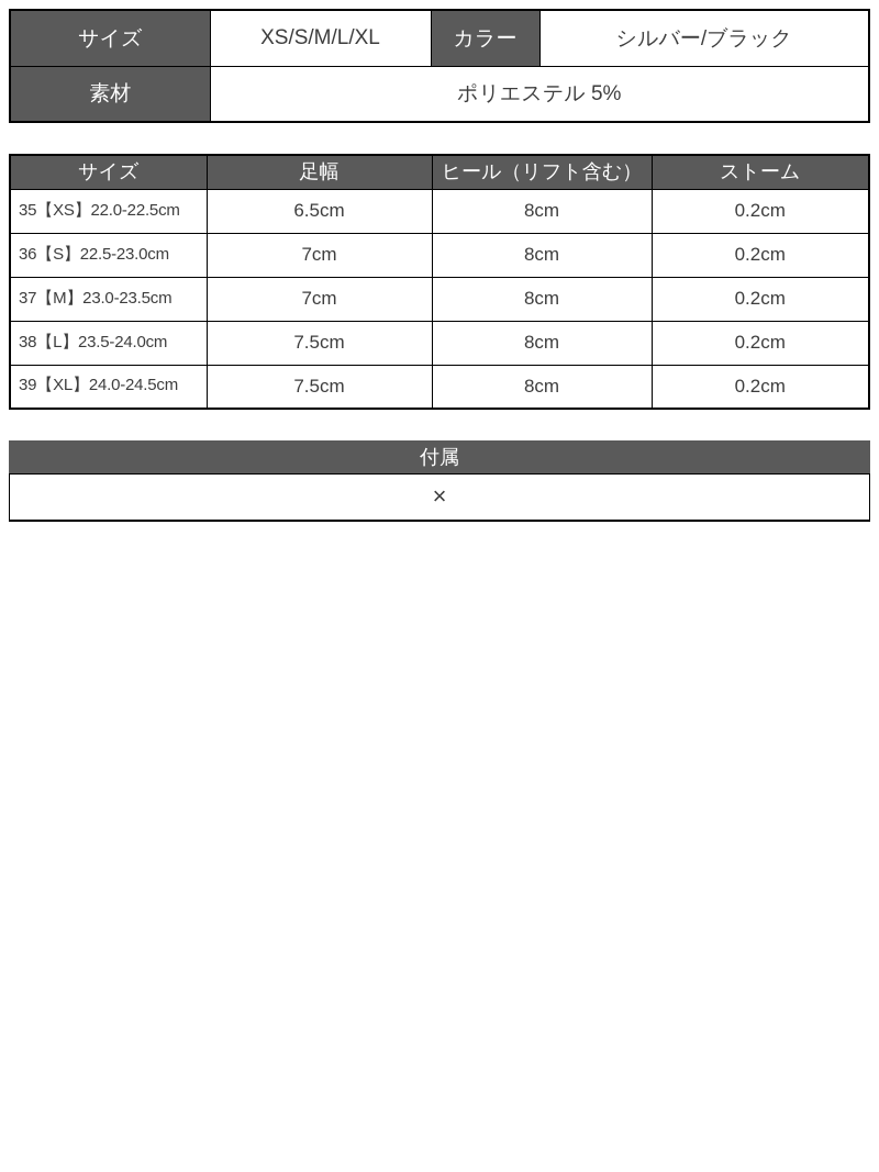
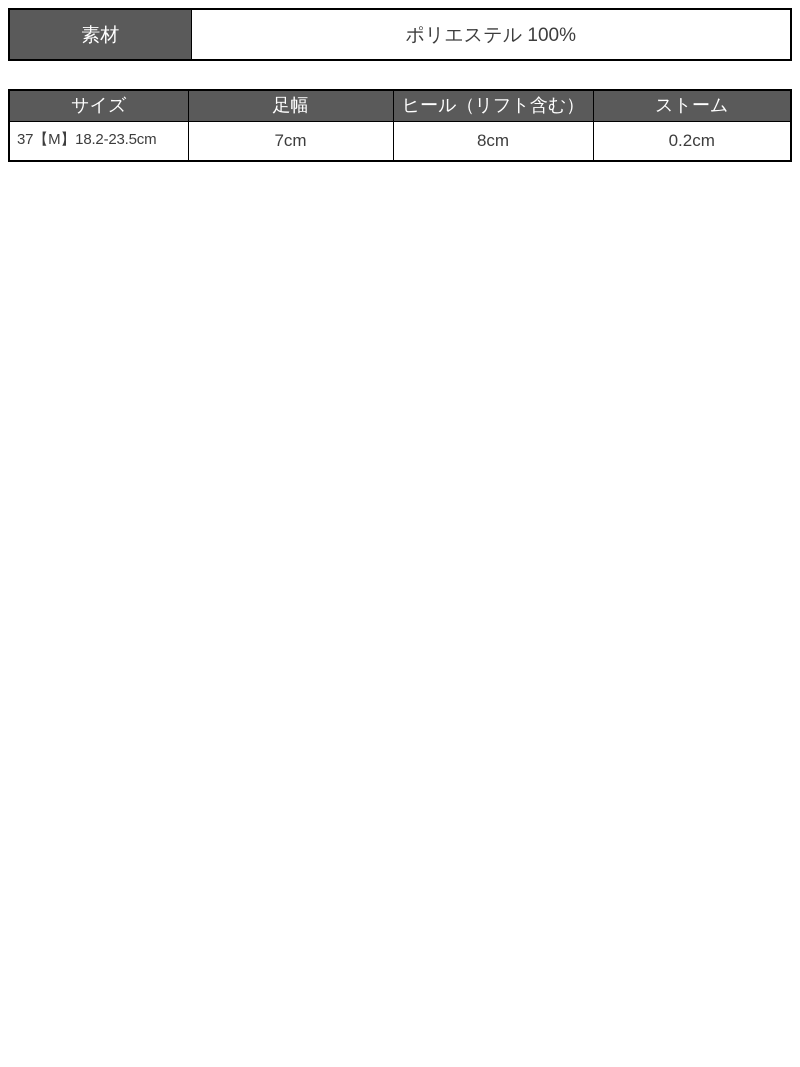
- サイズ	XS/S/M/L/XL	カラー	シルバー/ブラック
- 素材	ポリエステル 5%
+ 素材	ポリエステル 100%
  サイズ	足幅	ヒール（リフト含む）	ストーム
- 35【XS】22.0-22.5cm	6.5cm	8cm	0.2cm
- 36【S】22.5-23.0cm	7cm	8cm	0.2cm
- 37【M】23.0-23.5cm	7cm	8cm	0.2cm
+ 37【M】18.2-23.5cm	7cm	8cm	0.2cm
- 38【L】23.5-24.0cm	7.5cm	8cm	0.2cm
- 39【XL】24.0-24.5cm	7.5cm	8cm	0.2cm
- 付属
- ×
